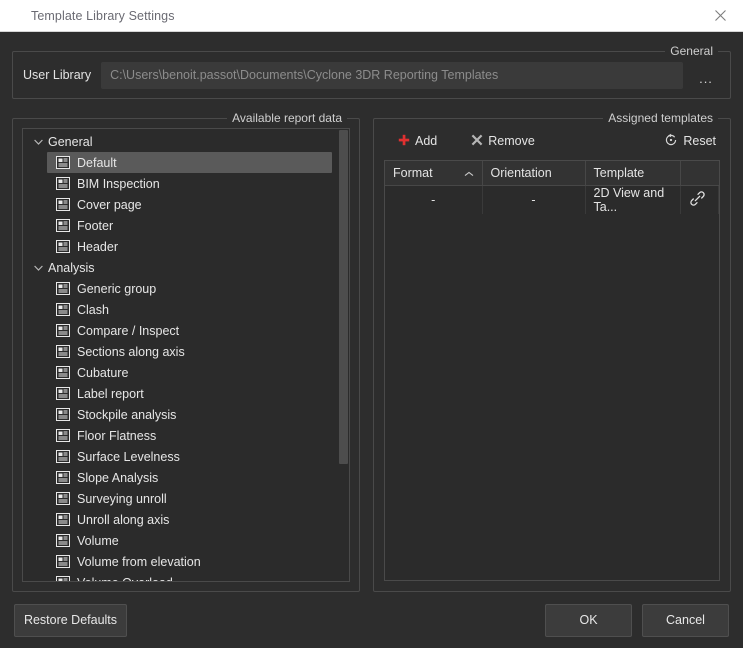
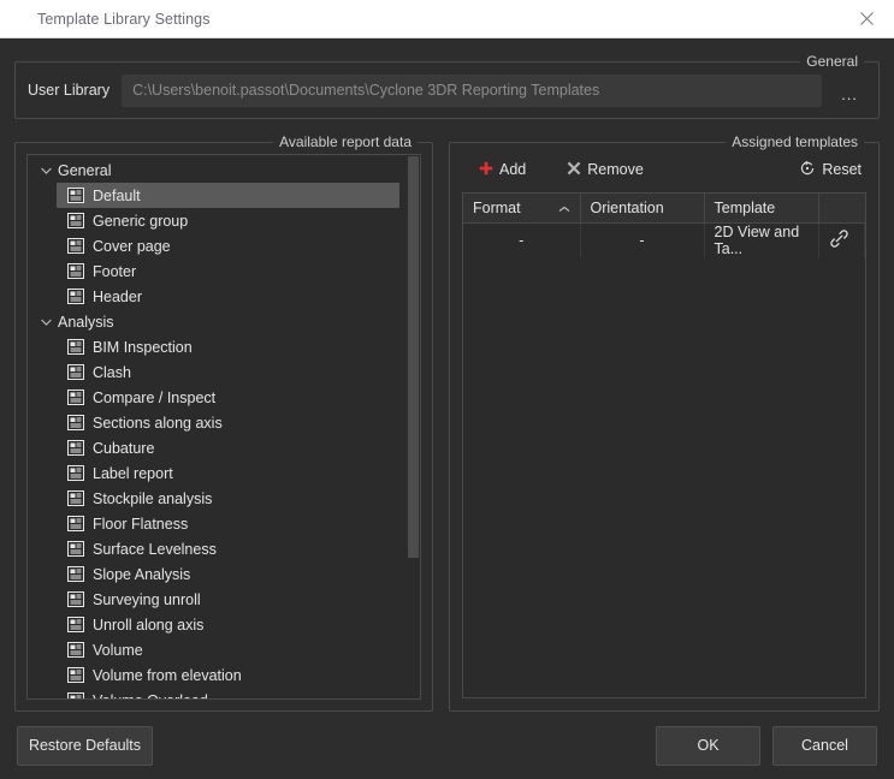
  Template Library Settings
  General
  User Library
  C:\Users\benoit.passot\Documents\Cyclone 3DR Reporting Templates
  ...
  Available report data
  General
  Default
- BIM Inspection
+ Generic group
  Cover page
  Footer
  Header
  Analysis
- Generic group
+ BIM Inspection
  Clash
  Compare / Inspect
  Sections along axis
  Cubature
  Label report
  Stockpile analysis
  Floor Flatness
  Surface Levelness
  Slope Analysis
  Surveying unroll
  Unroll along axis
  Volume
  Volume from elevation
  Assigned templates
  Add
  Remove
  Reset
  Format	Orientation	Template
  -	-	2D View and Ta...
  Restore Defaults
  OK
  Cancel
